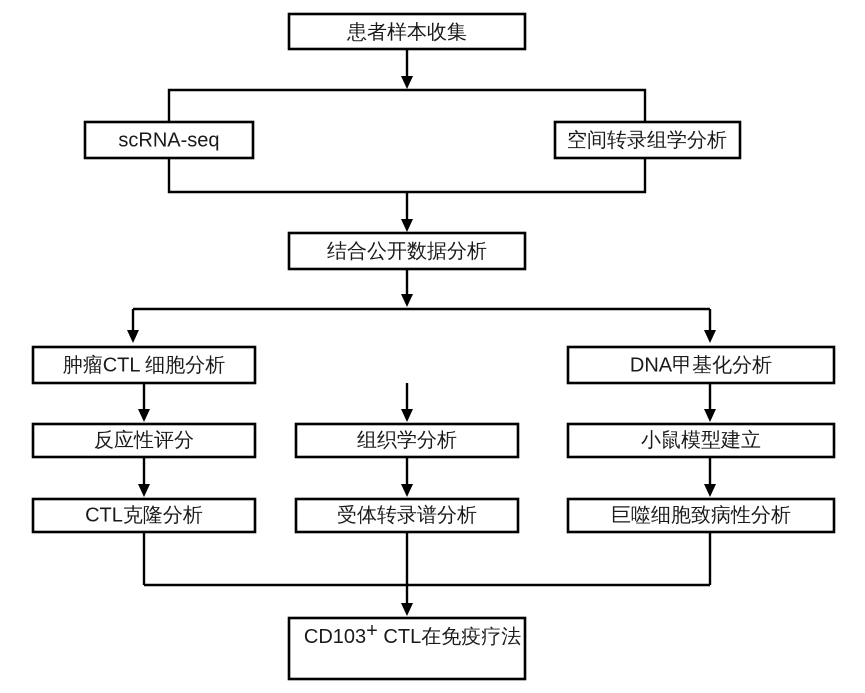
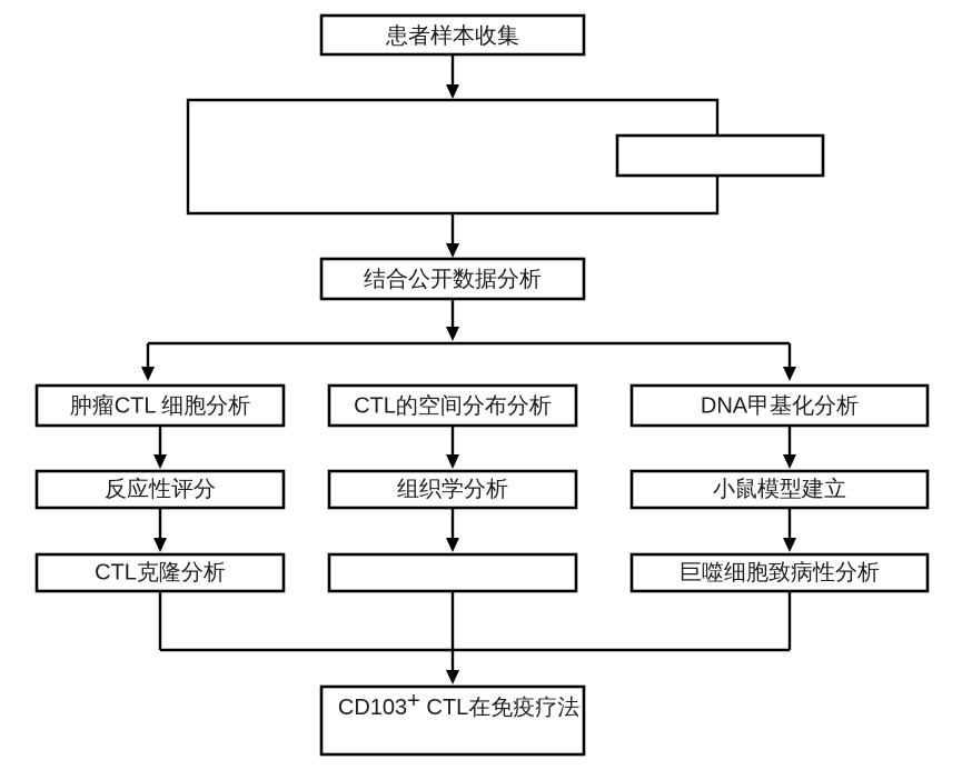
  患者样本收集
- scRNA-seq
- 空间转录组学分析
  结合公开数据分析
  肿瘤CTL 细胞分析
+ CTL的空间分布分析
  DNA甲基化分析
  反应性评分
  组织学分析
  小鼠模型建立
  CTL克隆分析
- 受体转录谱分析
  巨噬细胞致病性分析
  CD103+ CTL在免疫疗法
